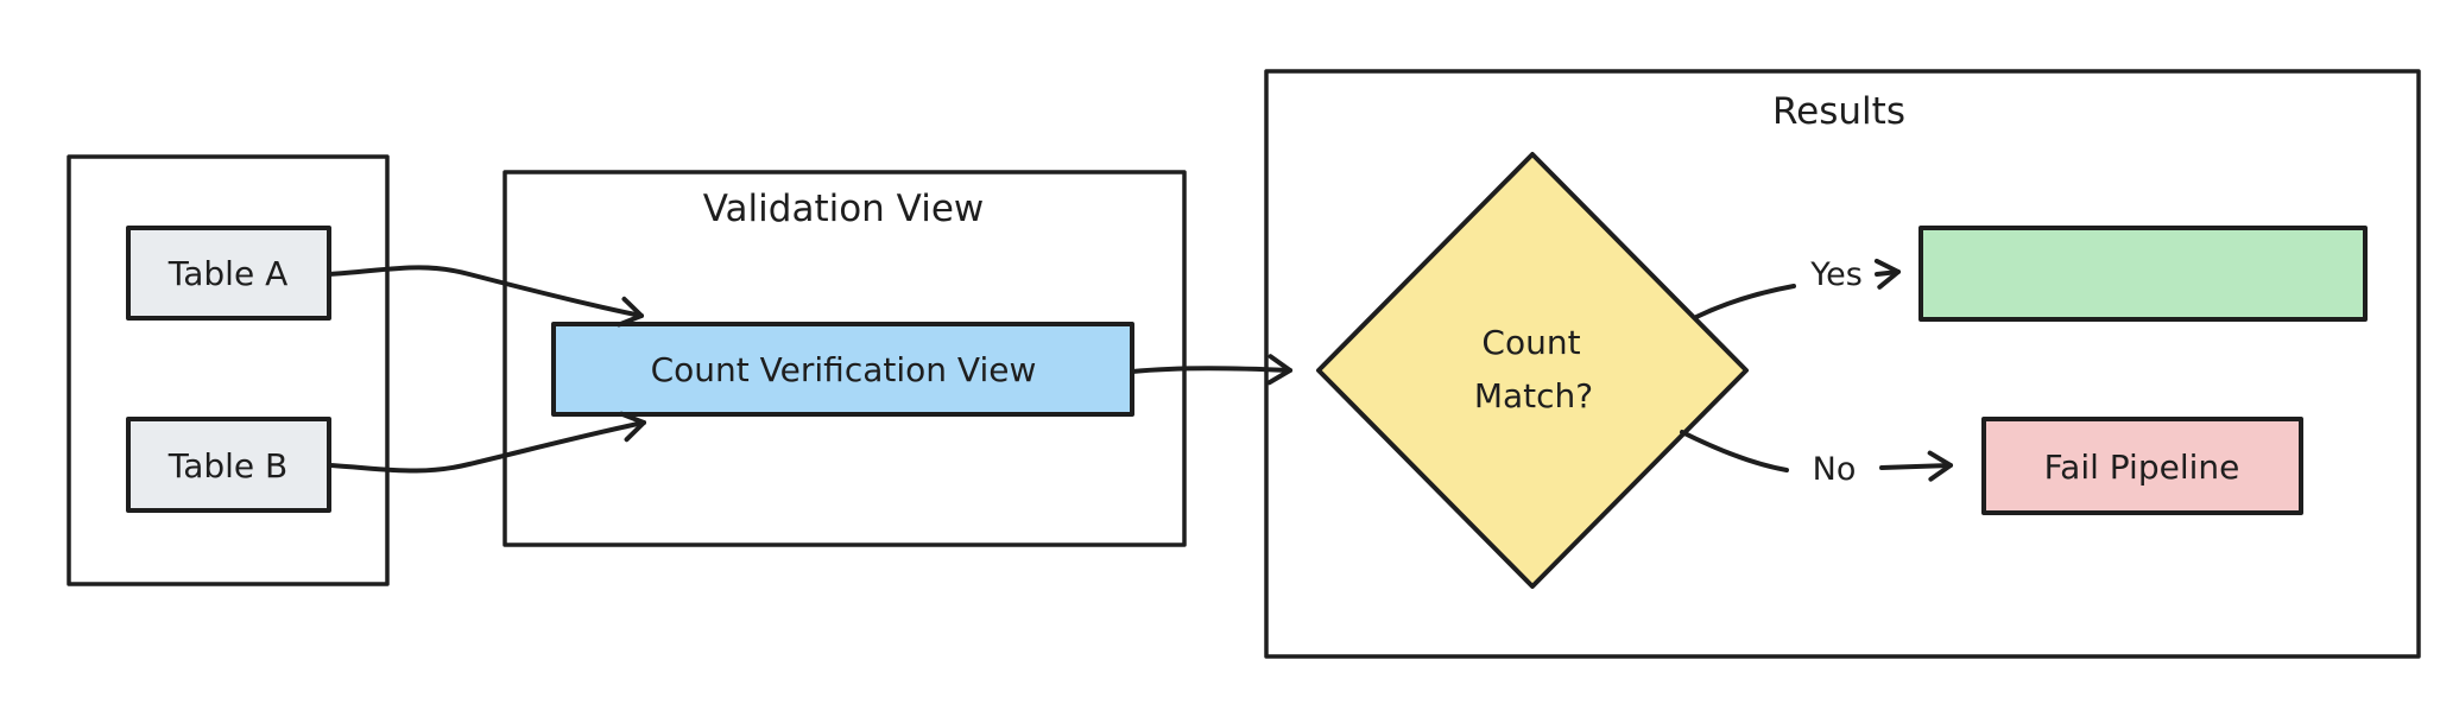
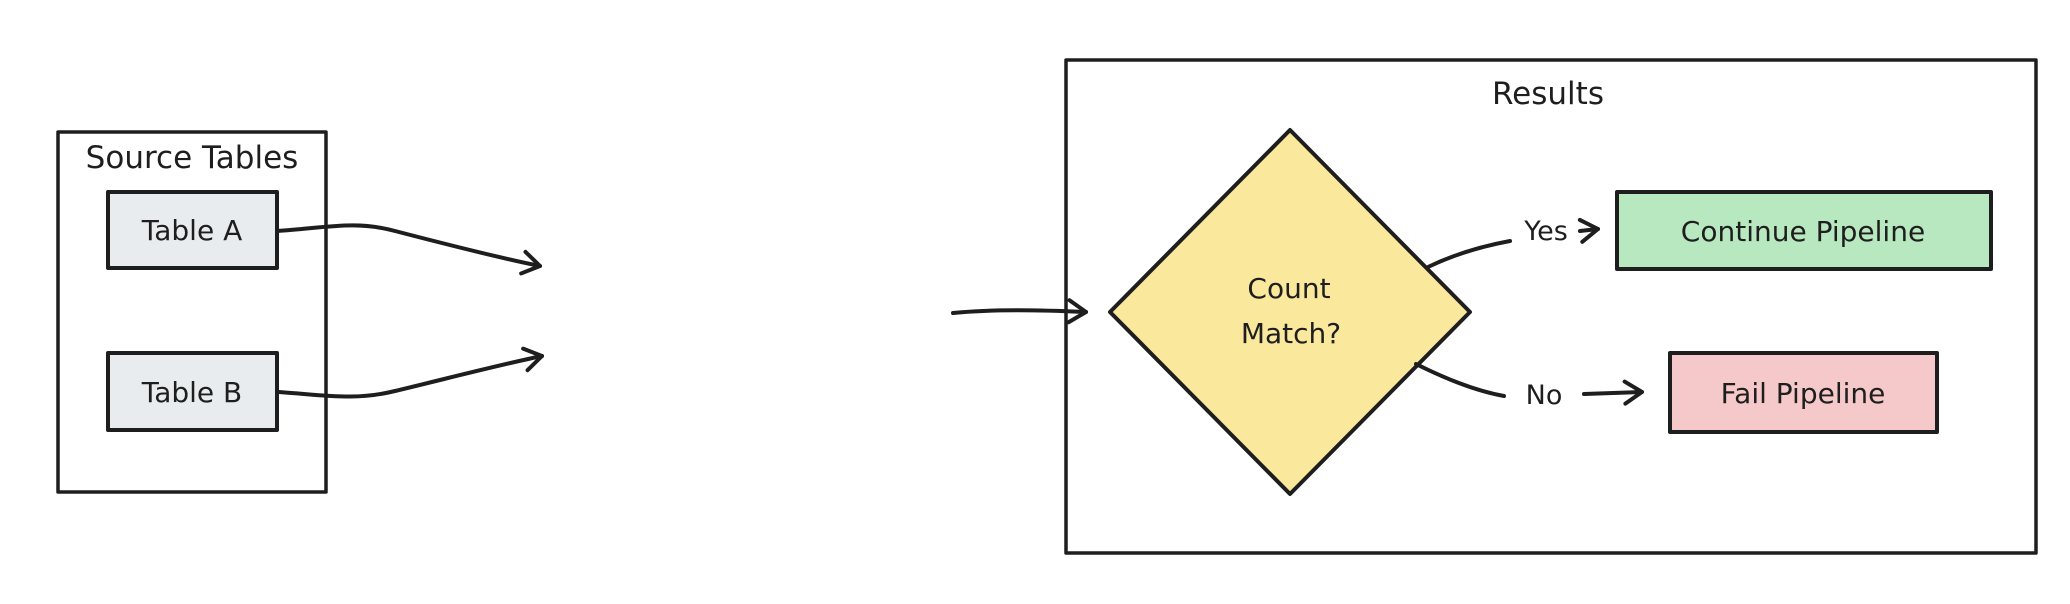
+ Source Tables
  Table A
  Table B
- Validation View
- Count Verification View
  Results
  Count
  Match?
+ Continue Pipeline
  Fail Pipeline
  Yes
  No
